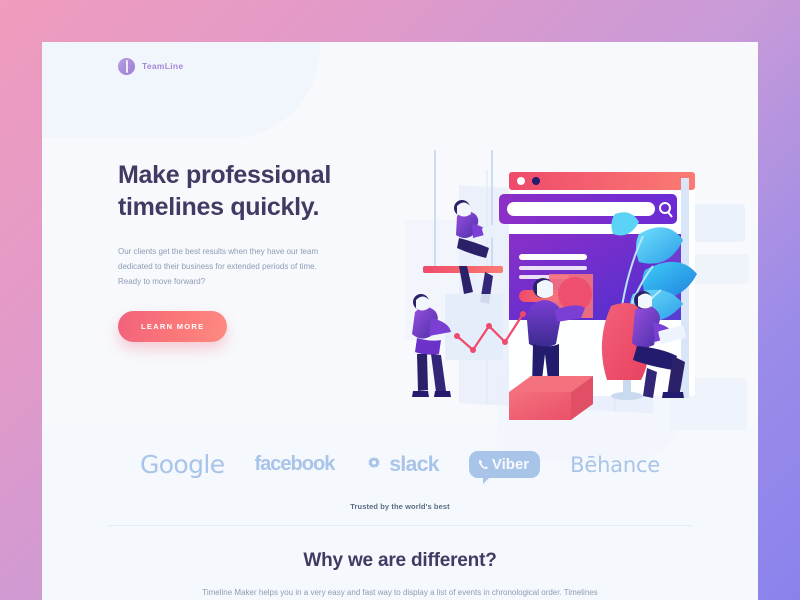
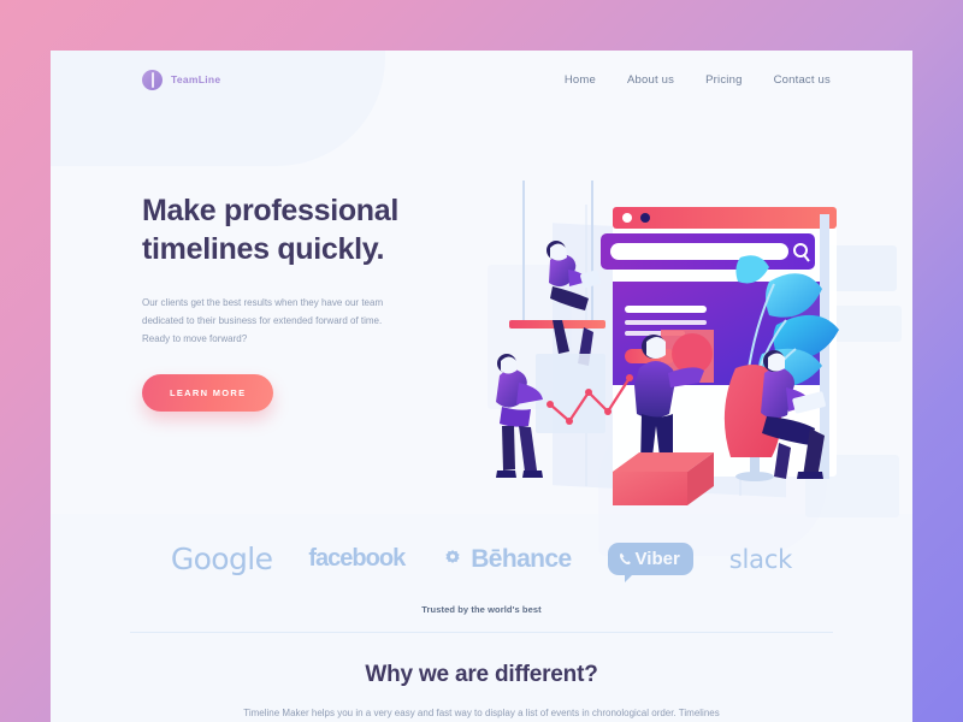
  TeamLine
+ Home
+ About us
+ Pricing
+ Contact us
  Make professional
  timelines quickly.
- Our clients get the best results when they have our team dedicated to their business for extended periods of time. Ready to move forward?
+ Our clients get the best results when they have our team dedicated to their business for extended forward of time. Ready to move forward?
  LEARN MORE
  Google
  facebook
- slack
+ Bēhance
  Viber
- Bēhance
+ slack
  Trusted by the world's best
  Why we are different?
